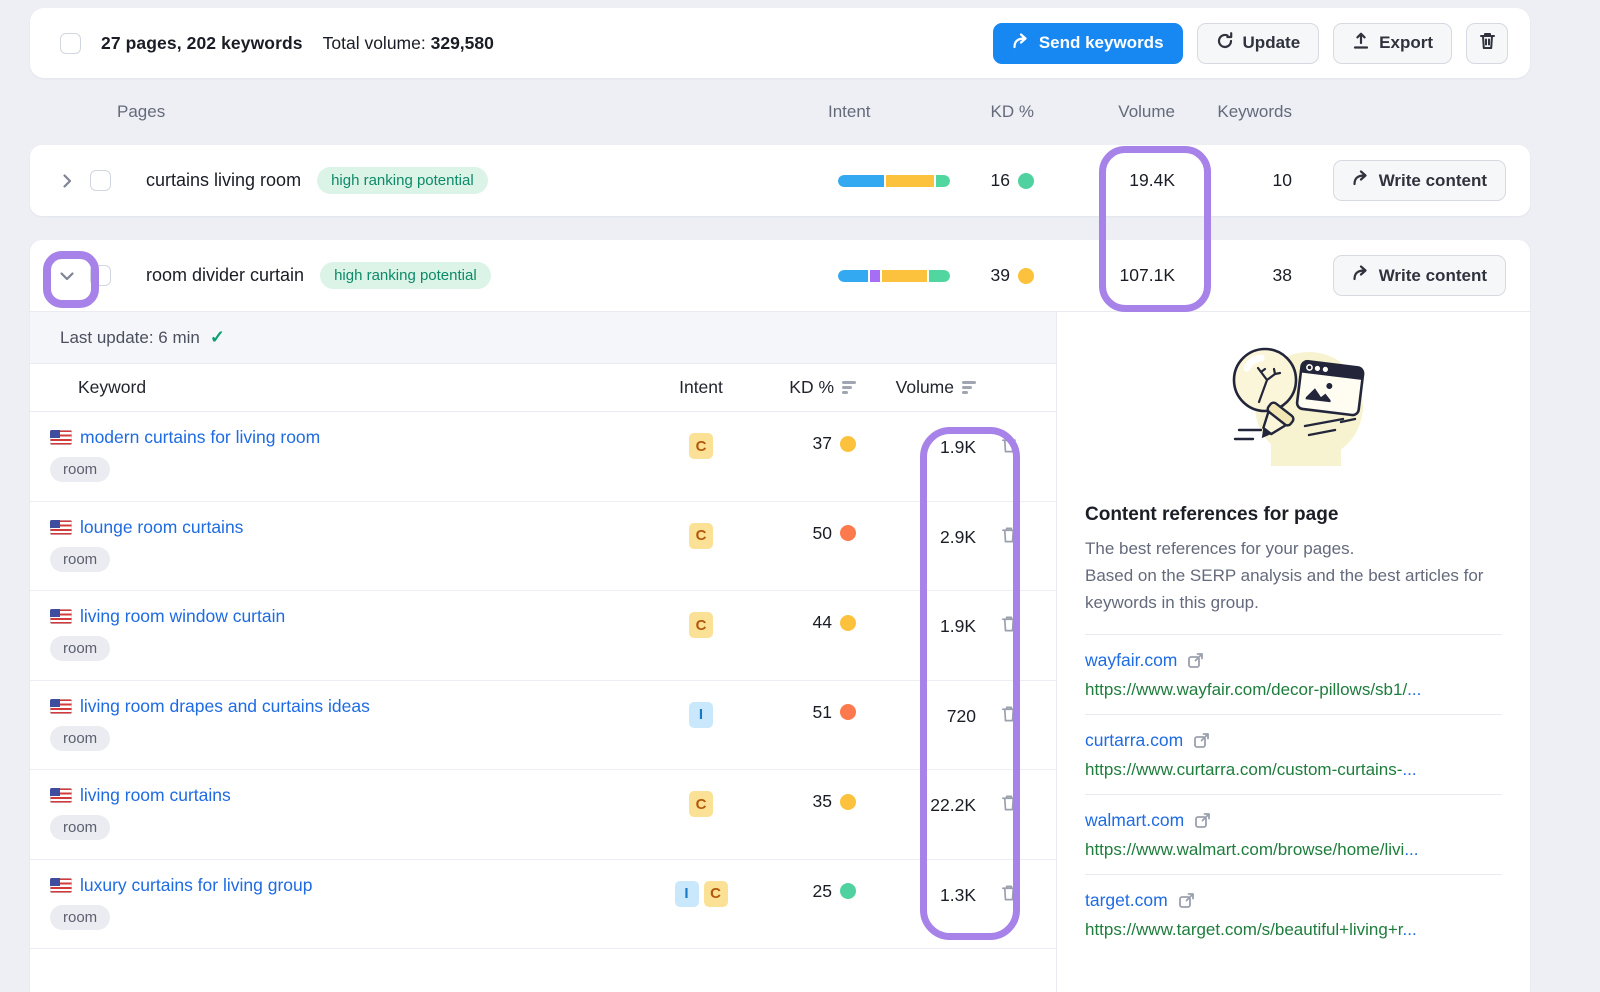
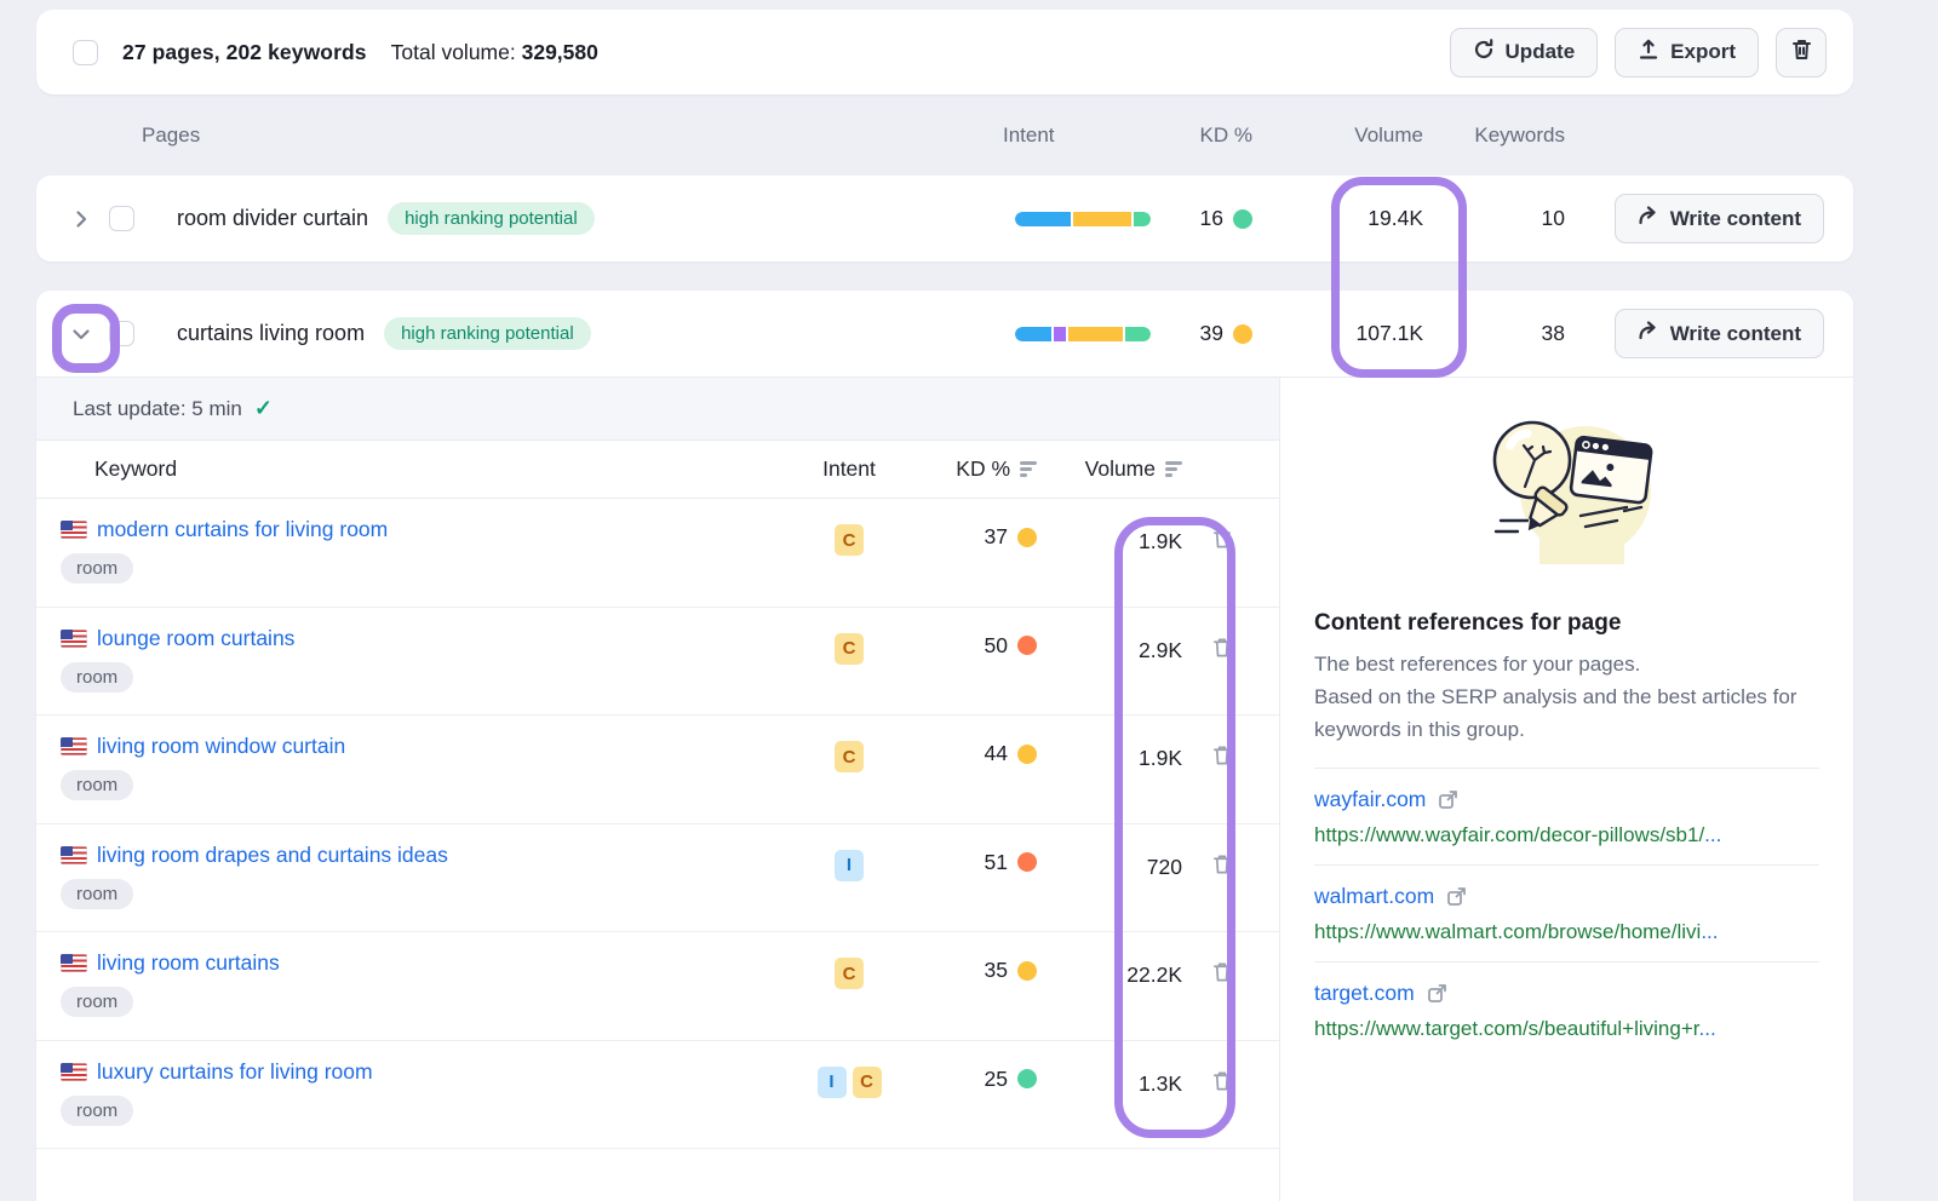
  27 pages, 202 keywords
  Total volume: 329,580
- Send keywords
  Update
  Export
  Pages
  Intent
  KD %
  Volume
  Keywords
- curtains living room
+ room divider curtain
  high ranking potential
  16
  19.4K
  10
  Write content
- room divider curtain
+ curtains living room
  high ranking potential
  39
  107.1K
  38
  Write content
- Last update: 6 min
+ Last update: 5 min
  ✓
  Keyword
  Intent
  KD %
  Volume
  modern curtains for living room
  room
  C
  37
  1.9K
  lounge room curtains
  room
  C
  50
  2.9K
  living room window curtain
  room
  C
  44
  1.9K
  living room drapes and curtains ideas
  room
  I
  51
  720
  living room curtains
  room
  C
  35
  22.2K
- luxury curtains for living group
+ luxury curtains for living room
  room
  I
  C
  25
  1.3K
  Content references for page
  The best references for your pages.
  Based on the SERP analysis and the best articles for keywords in this group.
  wayfair.com
  https://www.wayfair.com/decor-pillows/sb1/...
- curtarra.com
- https://www.curtarra.com/custom-curtains-...
  walmart.com
  https://www.walmart.com/browse/home/livi...
  target.com
  https://www.target.com/s/beautiful+living+r...
